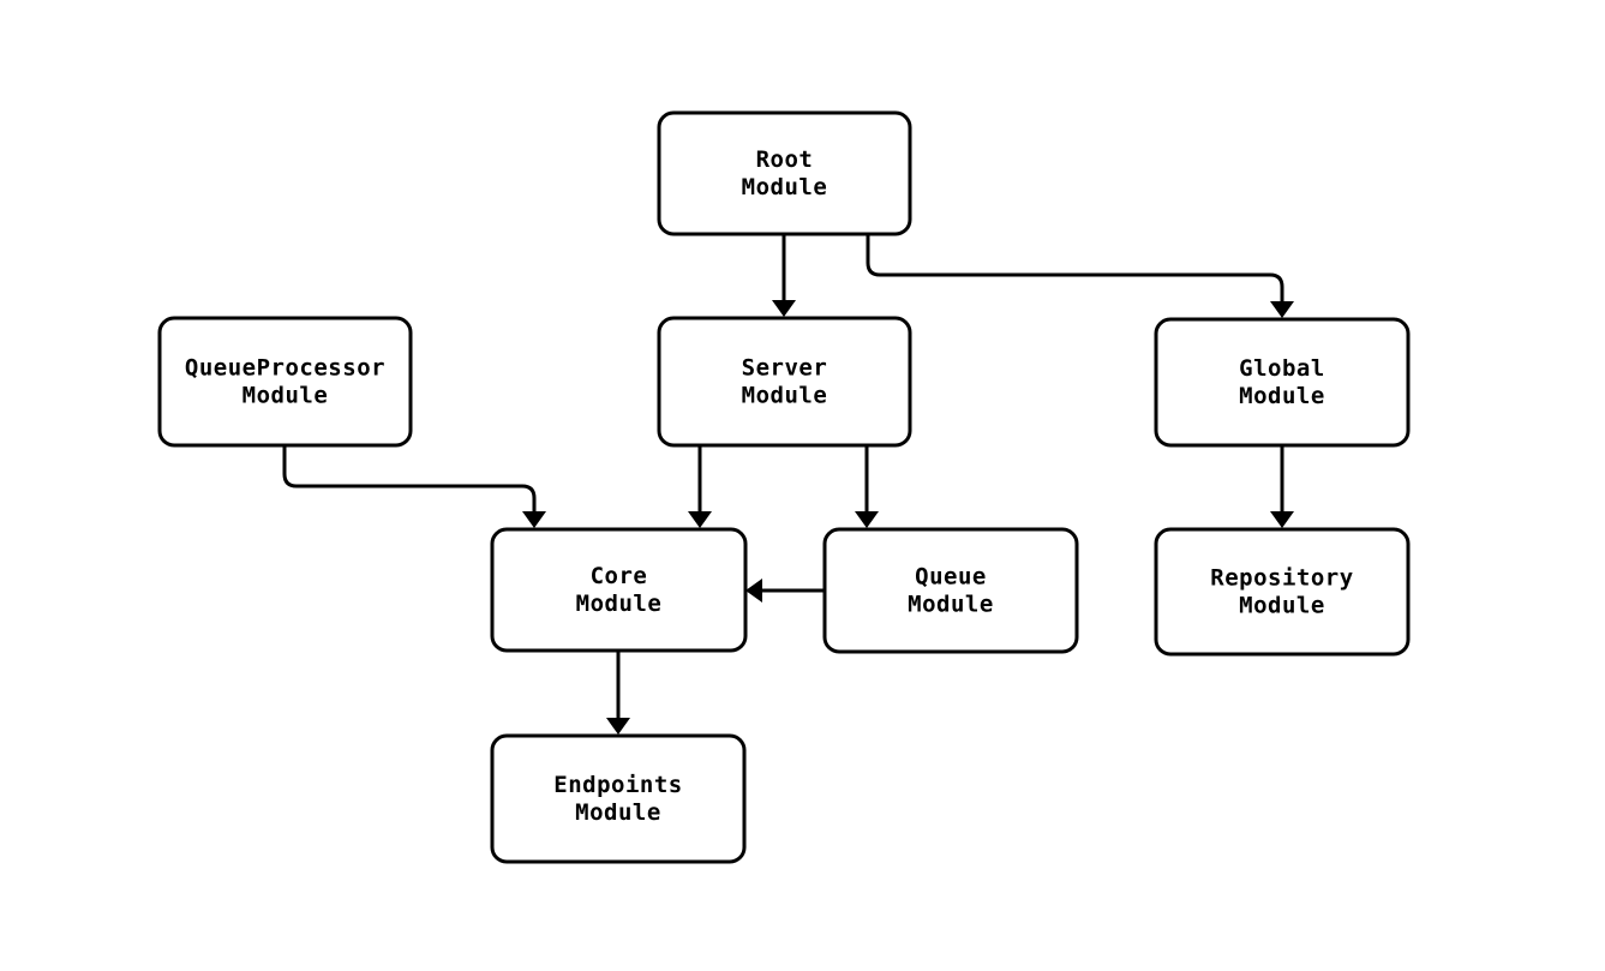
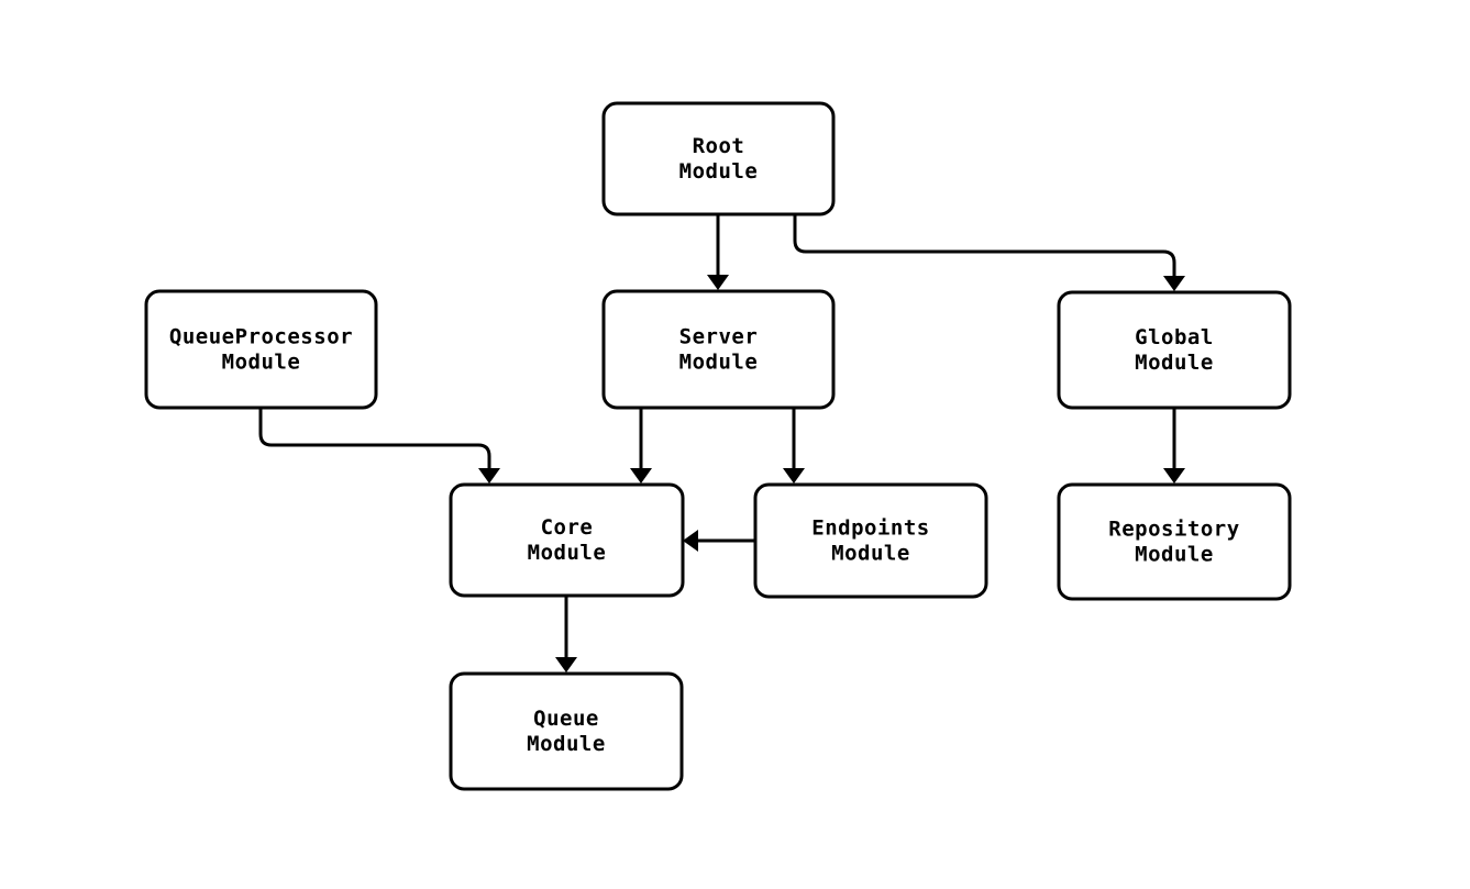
  Root
  Module
  QueueProcessor
  Module
  Server
  Module
  Global
  Module
  Core
  Module
- Queue
+ Endpoints
  Module
  Repository
  Module
- Endpoints
+ Queue
  Module
